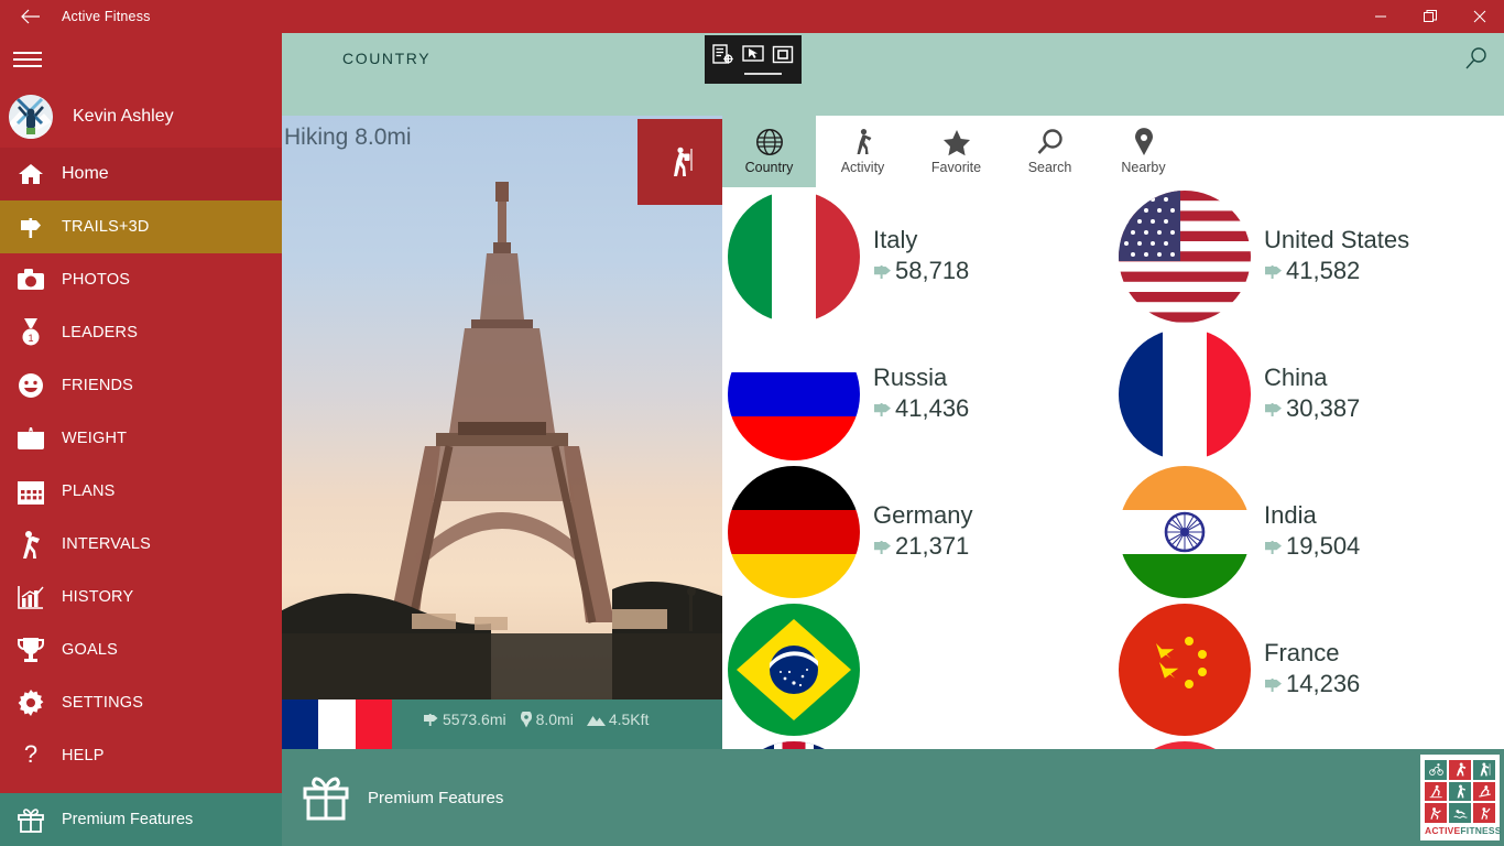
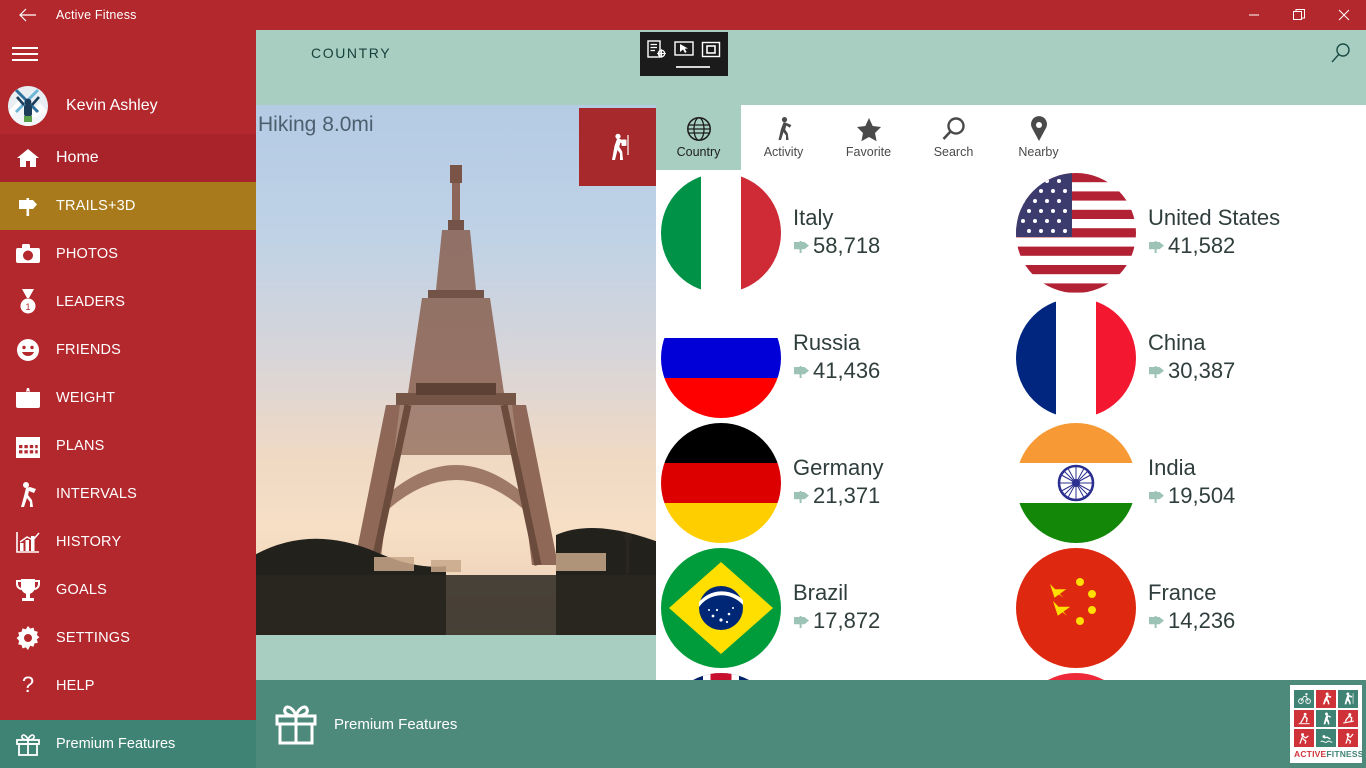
  Active Fitness
  Kevin Ashley
  Home
  TRAILS+3D
  PHOTOS
  1
  LEADERS
  FRIENDS
  WEIGHT
  PLANS
  INTERVALS
  HISTORY
  GOALS
  SETTINGS
  ?
  HELP
  Premium Features
  COUNTRY
  Hiking 8.0mi
- 5573.6mi
- 8.0mi
- 4.5Kft
  Country
  Activity
  Favorite
  Search
  Nearby
  Italy
  58,718
  United States
  41,582
  Russia
  41,436
  China
  30,387
  Germany
  21,371
  India
  19,504
+ Brazil
+ 17,872
  France
  14,236
  Premium Features
  ACTIVEFITNESS
